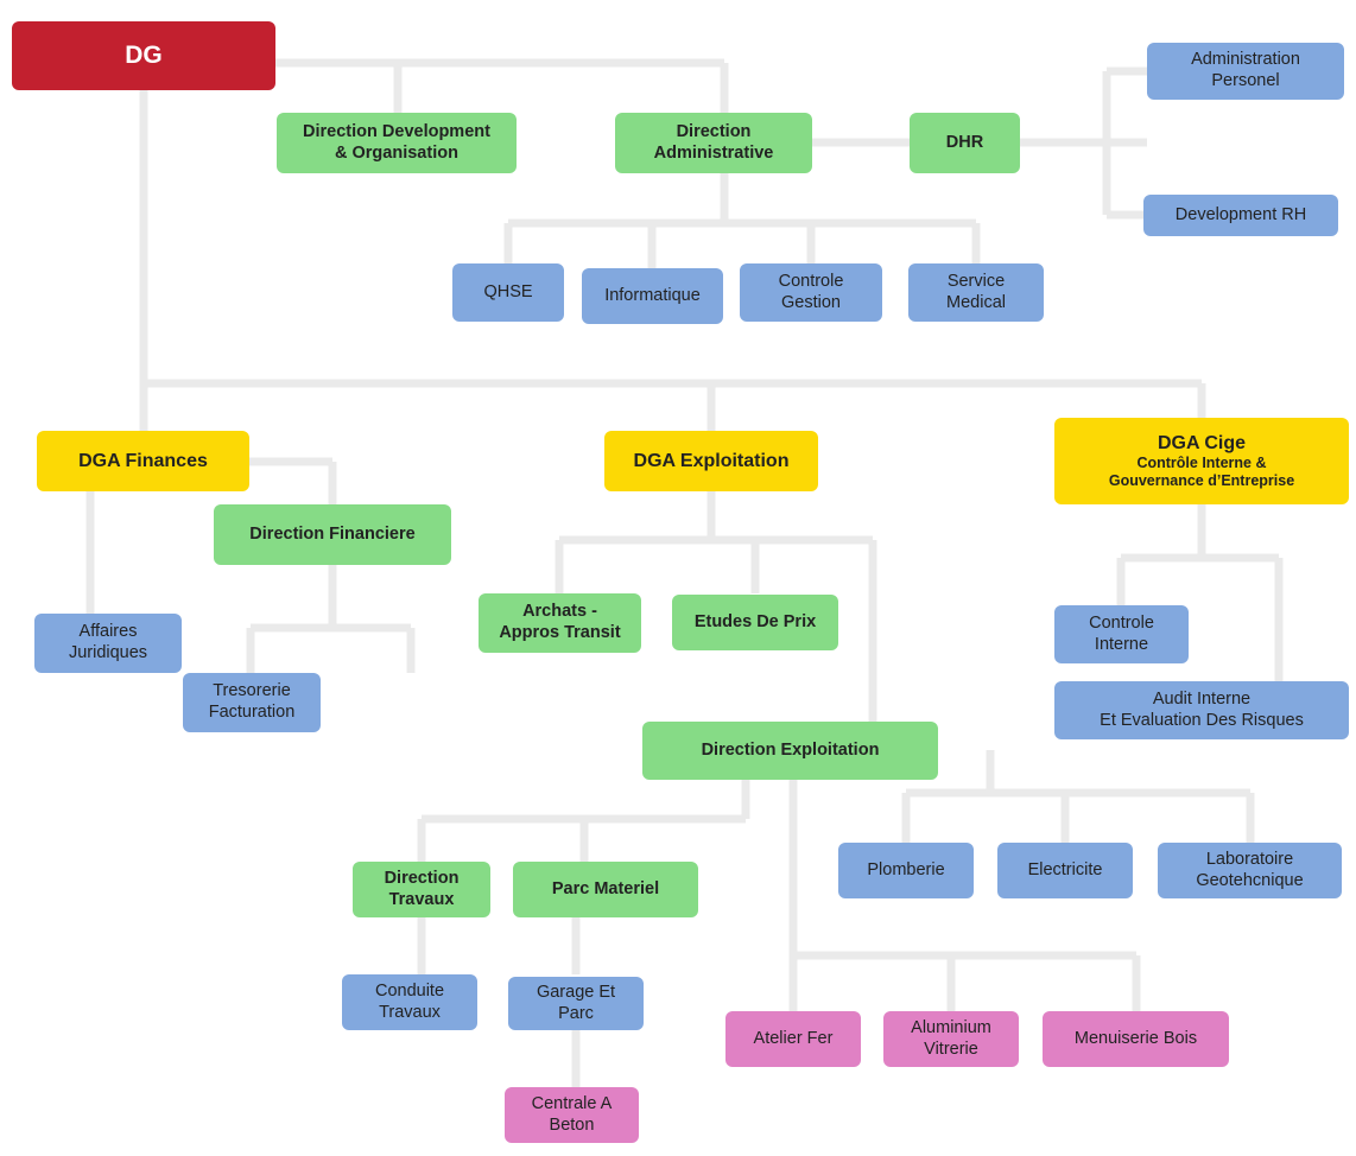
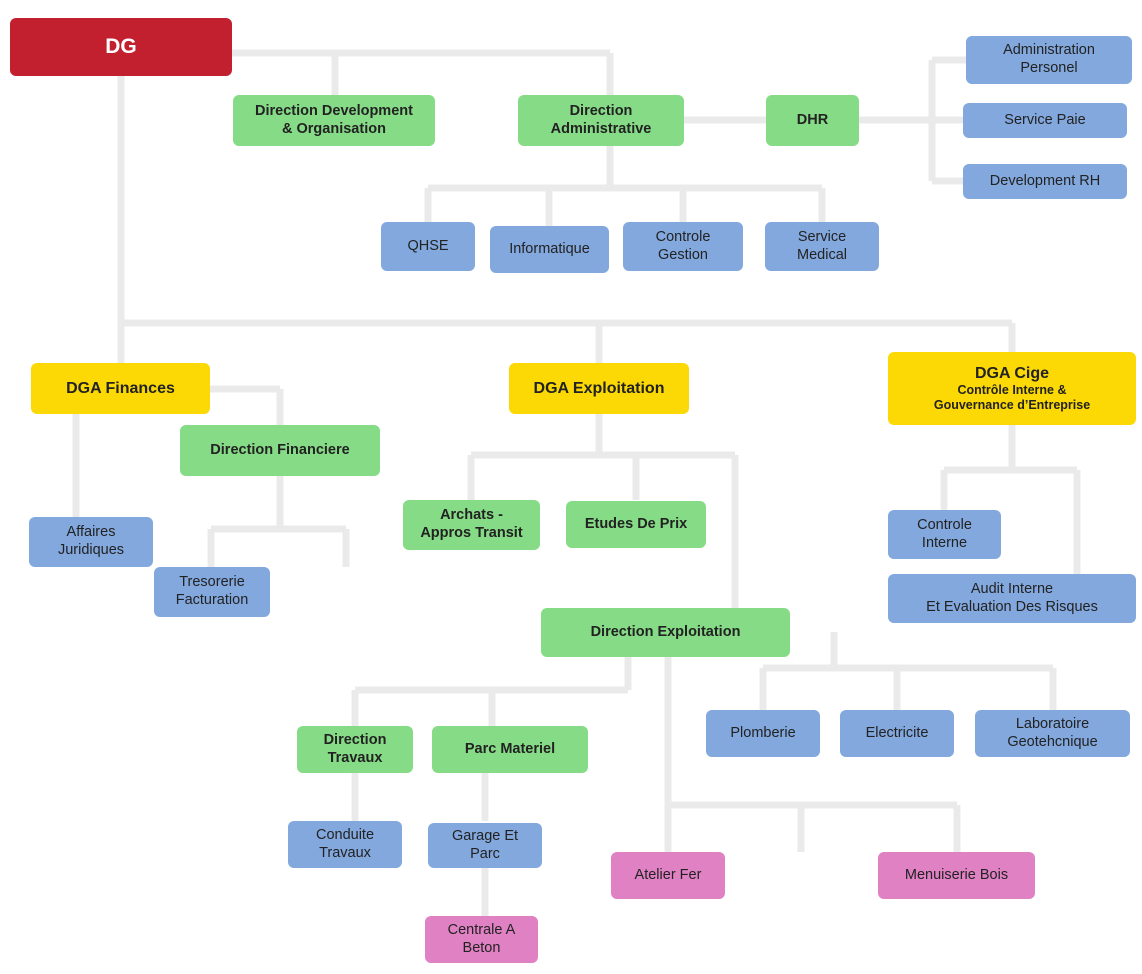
  DG
  Direction Development
  & Organisation
  Direction
  Administrative
  DHR
  Administration
  Personel
+ Service Paie
  Development RH
  QHSE
  Informatique
  Controle
  Gestion
  Service
  Medical
  DGA Finances
  DGA Exploitation
  DGA Cige
  Contrôle Interne &
  Gouvernance d’Entreprise
  Direction Financiere
  Affaires
  Juridiques
  Tresorerie
  Facturation
  Archats -
  Appros Transit
  Etudes De Prix
  Direction Exploitation
  Controle
  Interne
  Audit Interne
  Et Evaluation Des Risques
  Direction
  Travaux
  Parc Materiel
  Conduite
  Travaux
  Garage Et Parc
  Centrale A
  Beton
  Plomberie
  Electricite
  Laboratoire
  Geotehcnique
  Atelier Fer
- Aluminium
- Vitrerie
  Menuiserie Bois
